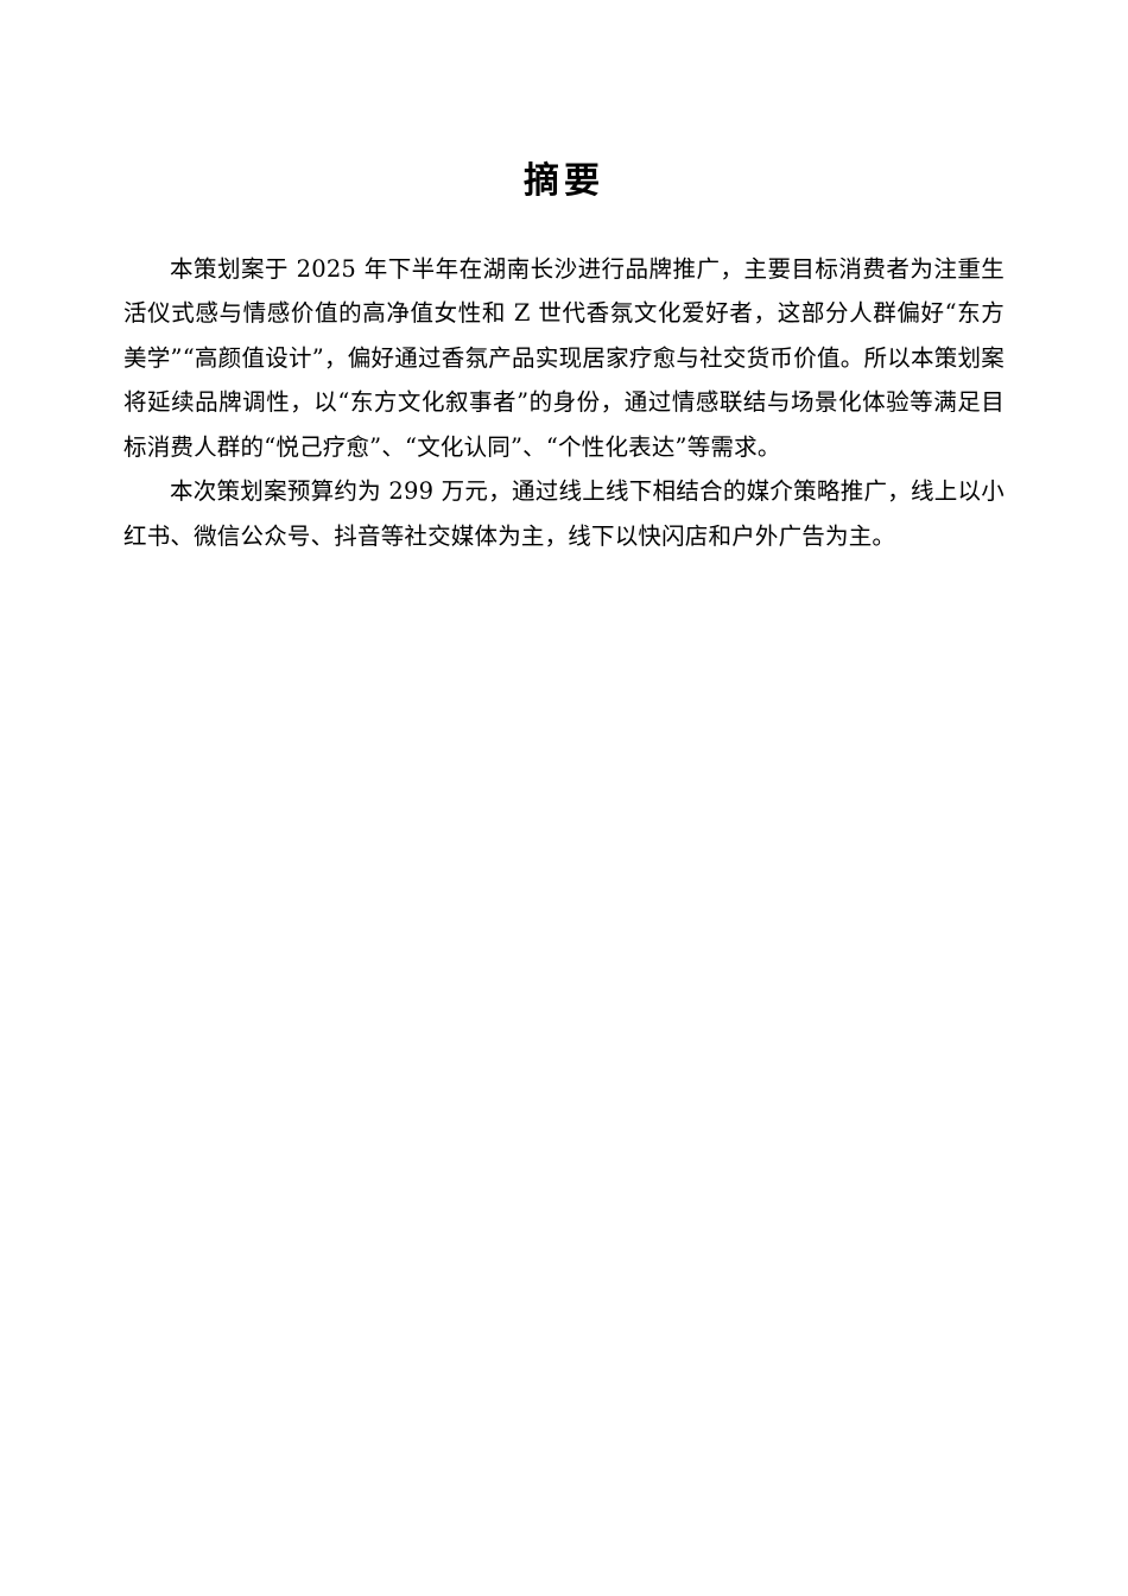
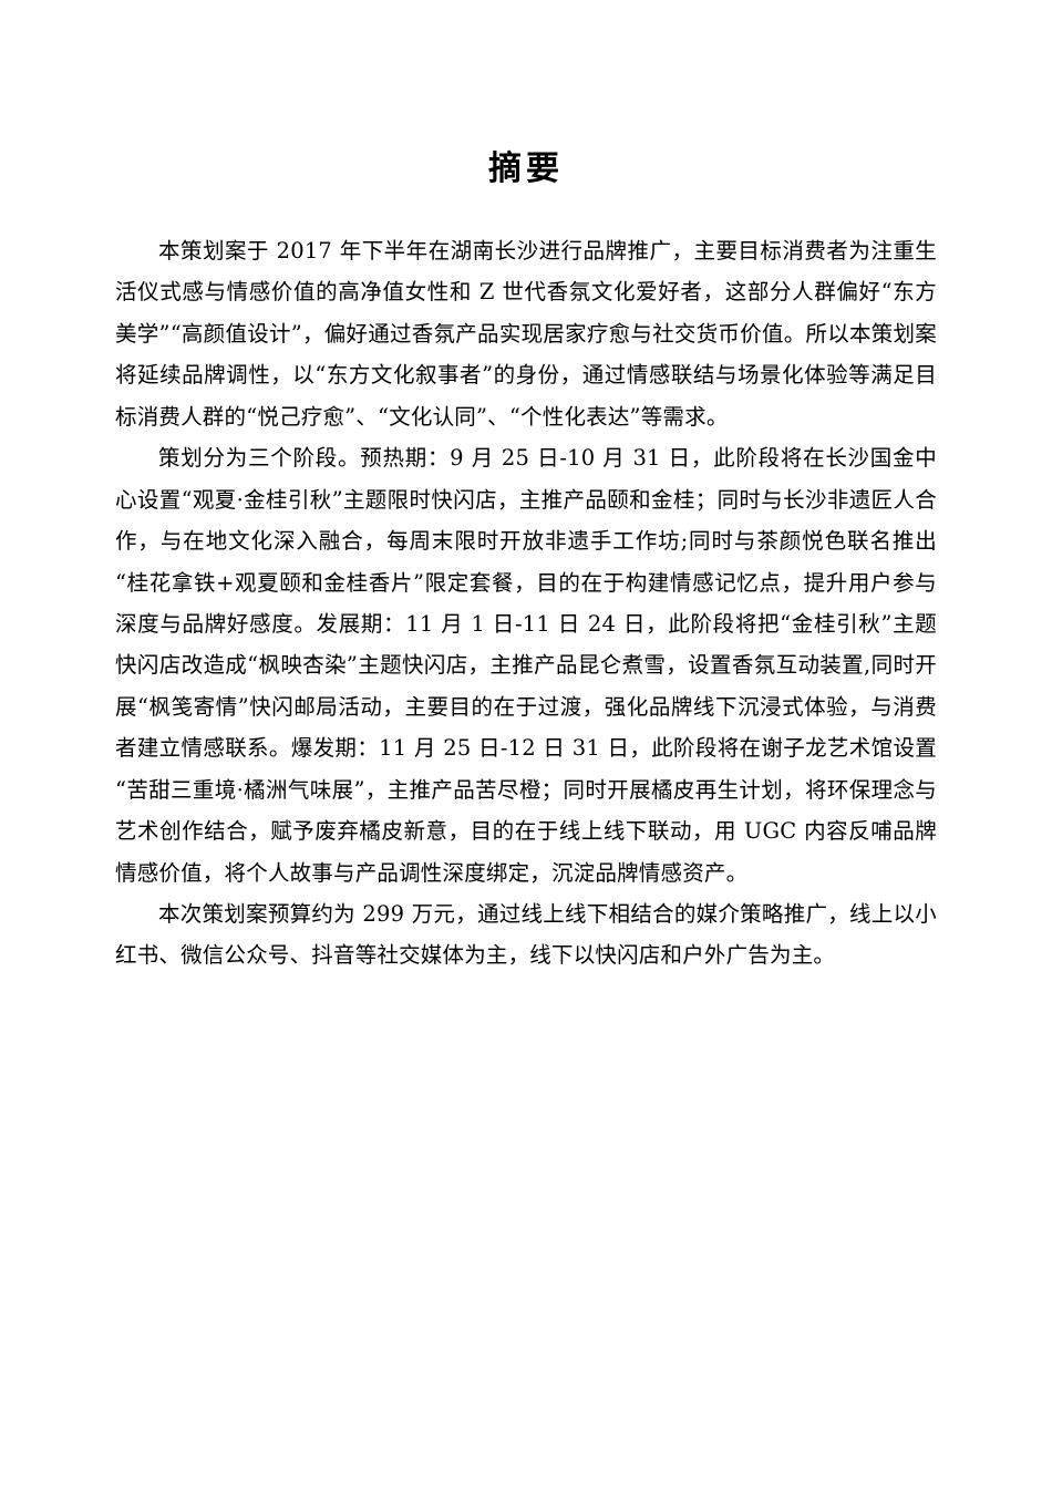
  摘要
- 本策划案于 2025 年下半年在湖南长沙进行品牌推广，主要目标消费者为注重生活仪式感与情感价值的高净值女性和 Z 世代香氛文化爱好者，这部分人群偏好“东方美学”“高颜值设计”，偏好通过香氛产品实现居家疗愈与社交货币价值。所以本策划案将延续品牌调性，以“东方文化叙事者”的身份，通过情感联结与场景化体验等满足目标消费人群的“悦己疗愈”、“文化认同”、“个性化表达”等需求。
+ 本策划案于 2017 年下半年在湖南长沙进行品牌推广，主要目标消费者为注重生活仪式感与情感价值的高净值女性和 Z 世代香氛文化爱好者，这部分人群偏好“东方美学”“高颜值设计”，偏好通过香氛产品实现居家疗愈与社交货币价值。所以本策划案将延续品牌调性，以“东方文化叙事者”的身份，通过情感联结与场景化体验等满足目标消费人群的“悦己疗愈”、“文化认同”、“个性化表达”等需求。
+ 策划分为三个阶段。预热期：9 月 25 日-10 月 31 日，此阶段将在长沙国金中心设置“观夏·金桂引秋”主题限时快闪店，主推产品颐和金桂；同时与长沙非遗匠人合作，与在地文化深入融合，每周末限时开放非遗手工作坊;同时与茶颜悦色联名推出“桂花拿铁+观夏颐和金桂香片”限定套餐，目的在于构建情感记忆点，提升用户参与深度与品牌好感度。发展期：11 月 1 日-11 日 24 日，此阶段将把“金桂引秋”主题快闪店改造成“枫映杏染”主题快闪店，主推产品昆仑煮雪，设置香氛互动装置,同时开展“枫笺寄情”快闪邮局活动，主要目的在于过渡，强化品牌线下沉浸式体验，与消费者建立情感联系。爆发期：11 月 25 日-12 日 31 日，此阶段将在谢子龙艺术馆设置“苦甜三重境·橘洲气味展”，主推产品苦尽橙；同时开展橘皮再生计划，将环保理念与艺术创作结合，赋予废弃橘皮新意，目的在于线上线下联动，用 UGC 内容反哺品牌情感价值，将个人故事与产品调性深度绑定，沉淀品牌情感资产。
  本次策划案预算约为 299 万元，通过线上线下相结合的媒介策略推广，线上以小红书、微信公众号、抖音等社交媒体为主，线下以快闪店和户外广告为主。
